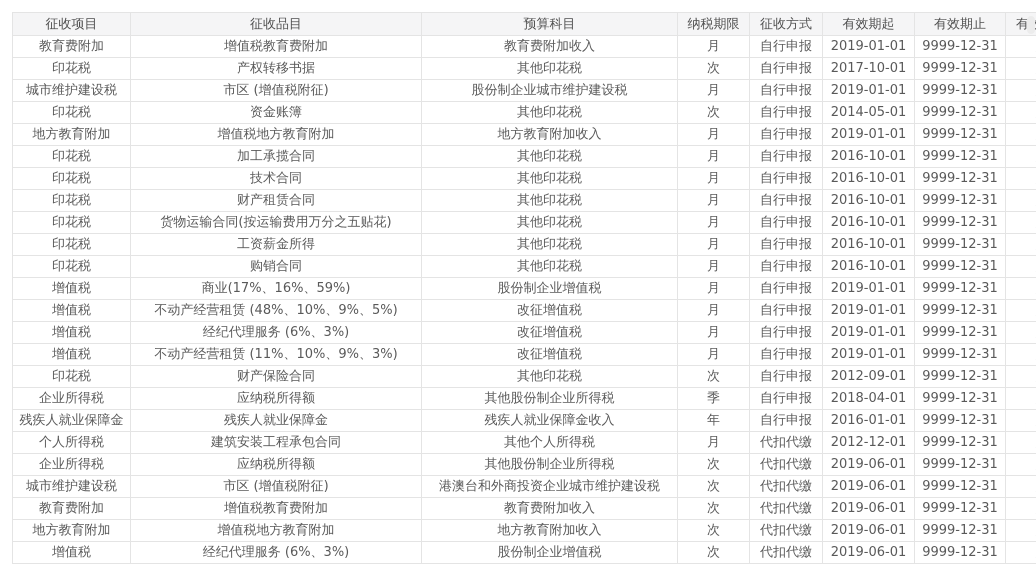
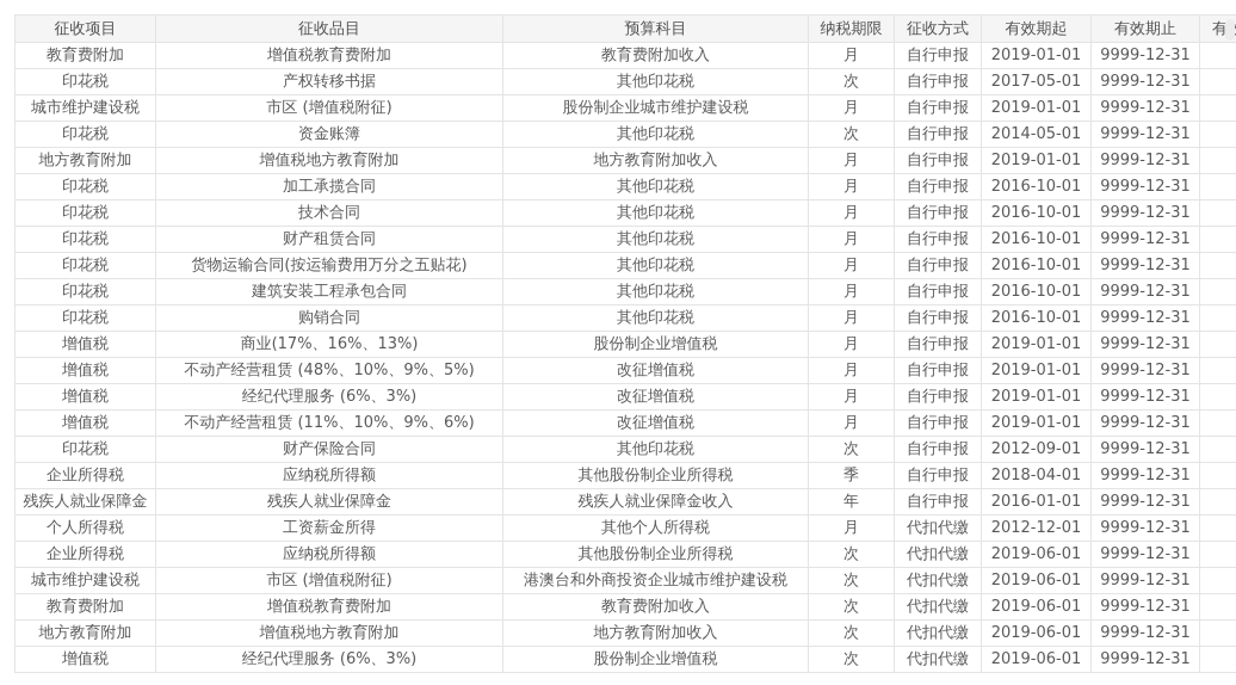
  征收项目	征收品目	预算科目	纳税期限	征收方式	有效期起	有效期止	有
  教育费附加	增值税教育费附加	教育费附加收入	月	自行申报	2019-01-01	9999-12-31
- 印花税	产权转移书据	其他印花税	次	自行申报	2017-10-01	9999-12-31
+ 印花税	产权转移书据	其他印花税	次	自行申报	2017-05-01	9999-12-31
  城市维护建设税	市区 (增值税附征)	股份制企业城市维护建设税	月	自行申报	2019-01-01	9999-12-31
  印花税	资金账簿	其他印花税	次	自行申报	2014-05-01	9999-12-31
  地方教育附加	增值税地方教育附加	地方教育附加收入	月	自行申报	2019-01-01	9999-12-31
  印花税	加工承揽合同	其他印花税	月	自行申报	2016-10-01	9999-12-31
  印花税	技术合同	其他印花税	月	自行申报	2016-10-01	9999-12-31
  印花税	财产租赁合同	其他印花税	月	自行申报	2016-10-01	9999-12-31
  印花税	货物运输合同(按运输费用万分之五贴花)	其他印花税	月	自行申报	2016-10-01	9999-12-31
- 印花税	工资薪金所得	其他印花税	月	自行申报	2016-10-01	9999-12-31
+ 印花税	建筑安装工程承包合同	其他印花税	月	自行申报	2016-10-01	9999-12-31
  印花税	购销合同	其他印花税	月	自行申报	2016-10-01	9999-12-31
- 增值税	商业(17%、16%、59%)	股份制企业增值税	月	自行申报	2019-01-01	9999-12-31
+ 增值税	商业(17%、16%、13%)	股份制企业增值税	月	自行申报	2019-01-01	9999-12-31
  增值税	不动产经营租赁 (48%、10%、9%、5%)	改征增值税	月	自行申报	2019-01-01	9999-12-31
  增值税	经纪代理服务 (6%、3%)	改征增值税	月	自行申报	2019-01-01	9999-12-31
- 增值税	不动产经营租赁 (11%、10%、9%、3%)	改征增值税	月	自行申报	2019-01-01	9999-12-31
+ 增值税	不动产经营租赁 (11%、10%、9%、6%)	改征增值税	月	自行申报	2019-01-01	9999-12-31
  印花税	财产保险合同	其他印花税	次	自行申报	2012-09-01	9999-12-31
  企业所得税	应纳税所得额	其他股份制企业所得税	季	自行申报	2018-04-01	9999-12-31
  残疾人就业保障金	残疾人就业保障金	残疾人就业保障金收入	年	自行申报	2016-01-01	9999-12-31
- 个人所得税	建筑安装工程承包合同	其他个人所得税	月	代扣代缴	2012-12-01	9999-12-31
+ 个人所得税	工资薪金所得	其他个人所得税	月	代扣代缴	2012-12-01	9999-12-31
  企业所得税	应纳税所得额	其他股份制企业所得税	次	代扣代缴	2019-06-01	9999-12-31
  城市维护建设税	市区 (增值税附征)	港澳台和外商投资企业城市维护建设税	次	代扣代缴	2019-06-01	9999-12-31
  教育费附加	增值税教育费附加	教育费附加收入	次	代扣代缴	2019-06-01	9999-12-31
  地方教育附加	增值税地方教育附加	地方教育附加收入	次	代扣代缴	2019-06-01	9999-12-31
  增值税	经纪代理服务 (6%、3%)	股份制企业增值税	次	代扣代缴	2019-06-01	9999-12-31
